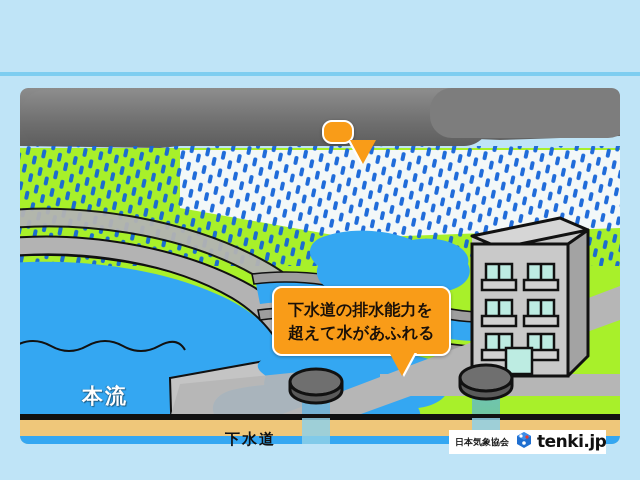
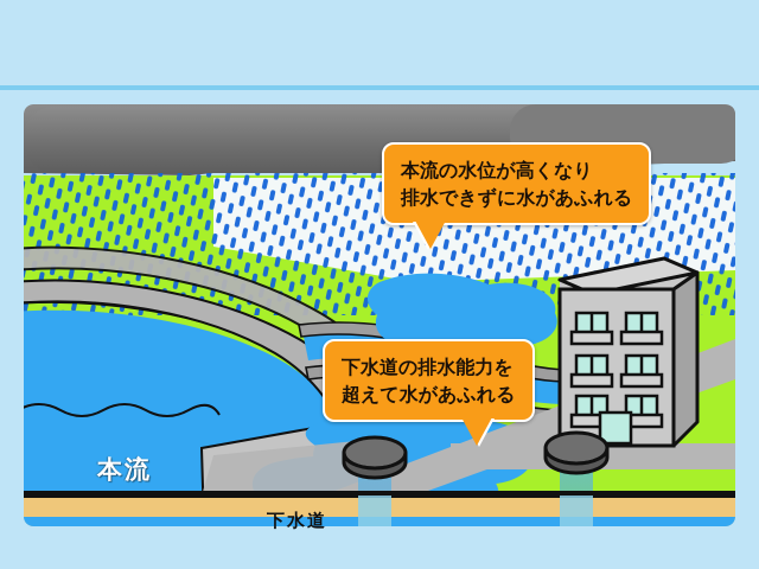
  本流
  下水道
+ 本流の水位が高くなり
+ 排水できずに水があふれる
  下水道の排水能力を
  超えて水があふれる
- 日本気象協会
- tenki.jp
